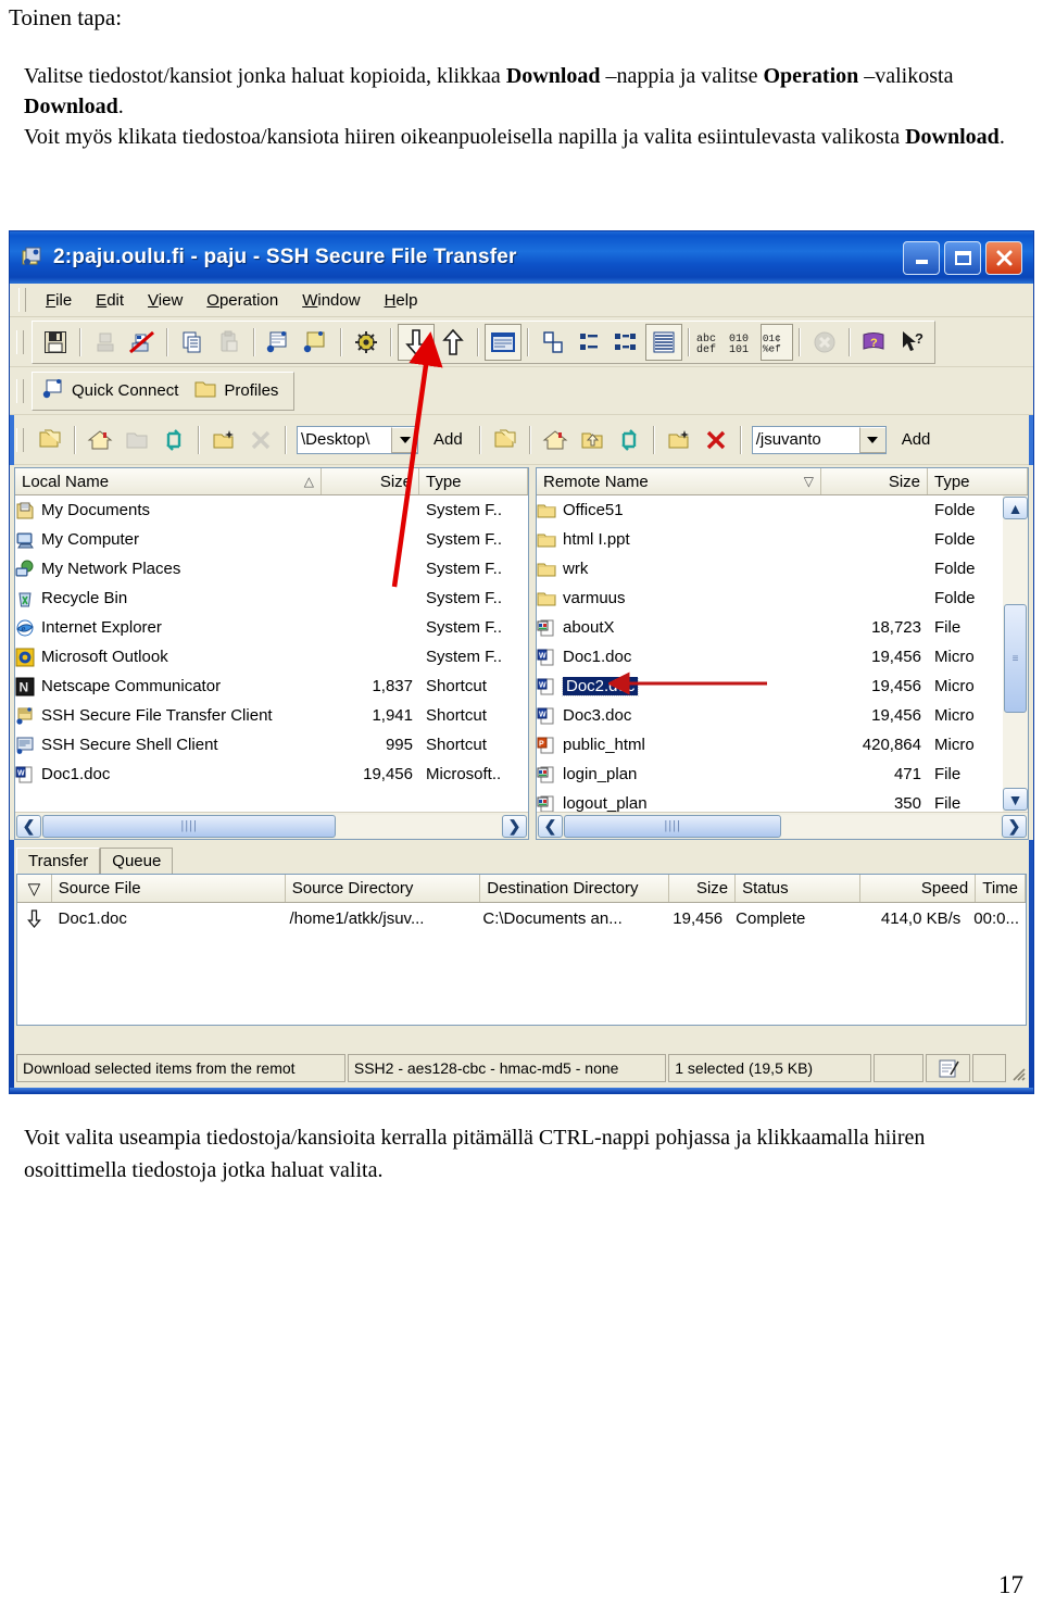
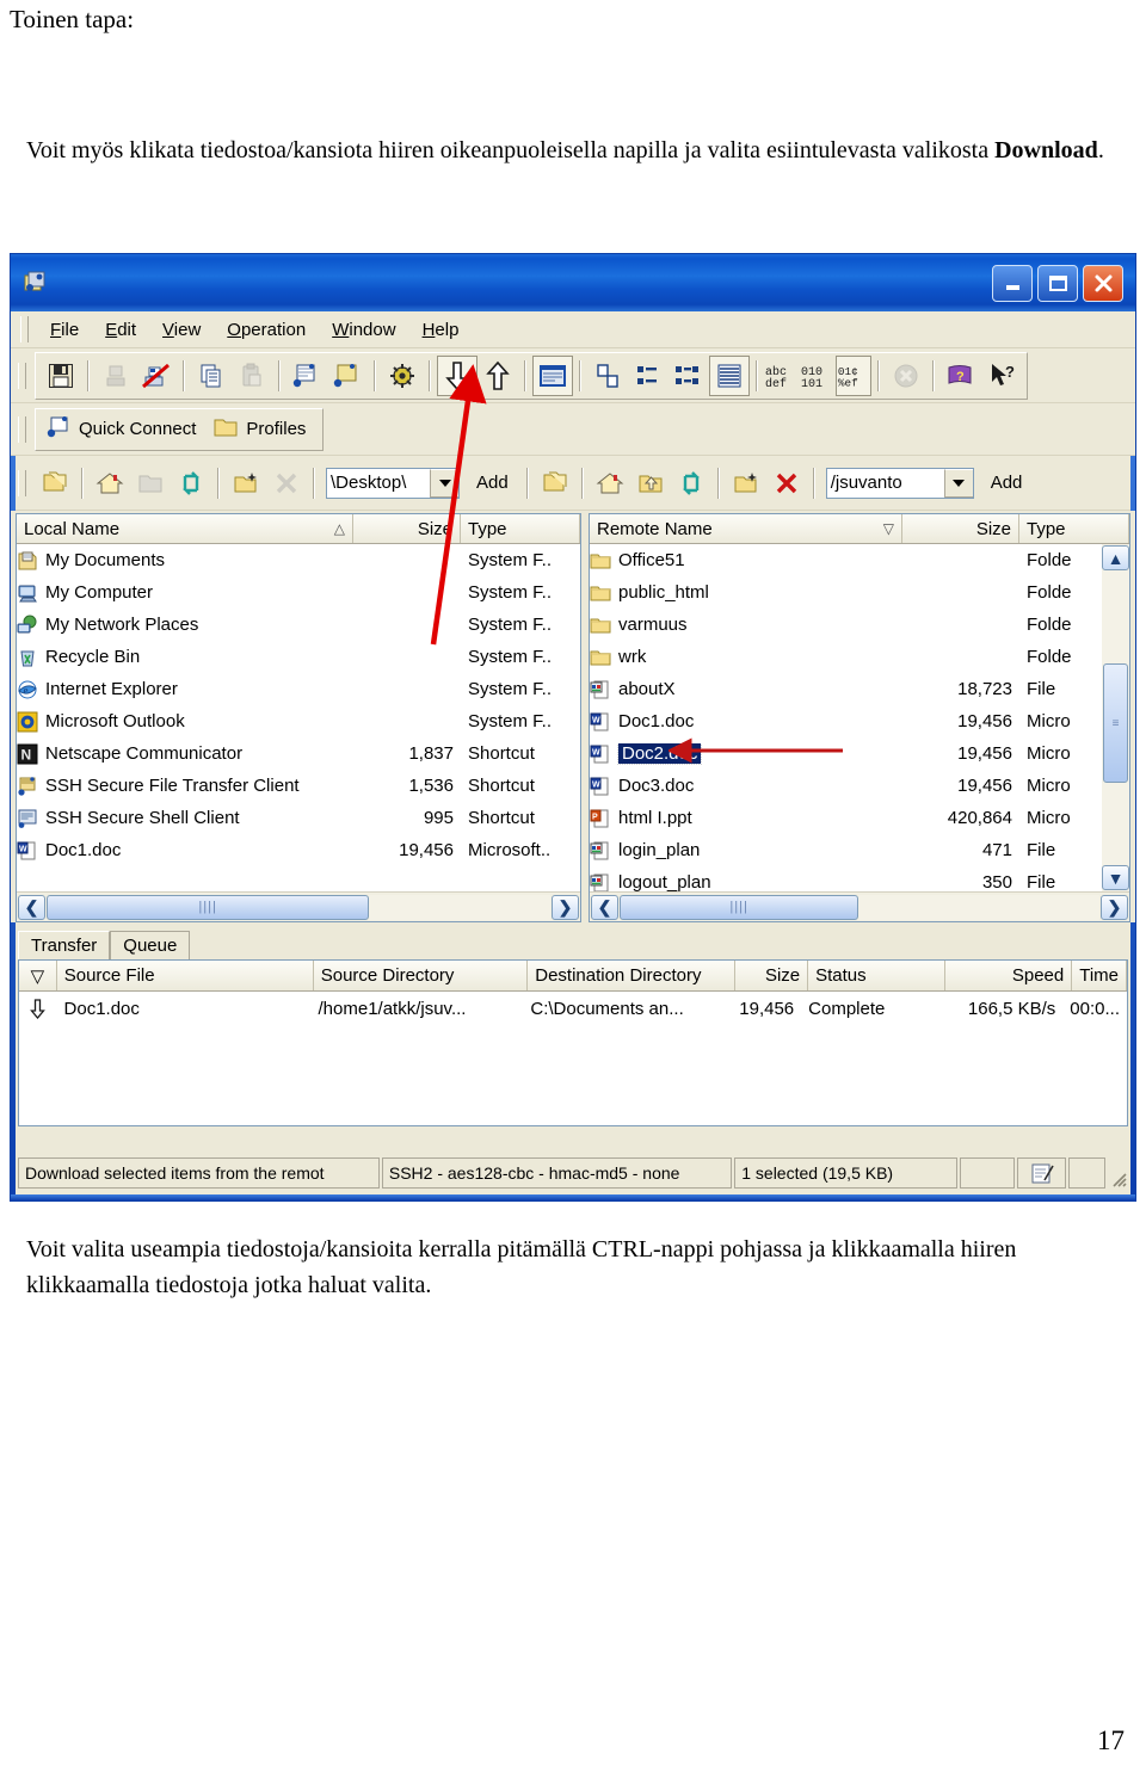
  Toinen tapa:
- Valitse tiedostot/kansiot jonka haluat kopioida, klikkaa Download –nappia ja valitse Operation –valikosta Download.
  Voit myös klikata tiedostoa/kansiota hiiren oikeanpuoleisella napilla ja valita esiintulevasta valikosta Download.
- 2:paju.oulu.fi - paju - SSH Secure File Transfer
  File
  Edit
  View
  Operation
  Window
  Help
  abc
  def
  010
  101
  01¢
  %ef
  ?
  ?
  Quick Connect
  Profiles
  \Desktop\
  Add
  /jsuvanto
  Add
  Local Name
  △
  Siz
  Type
  My Documents
  System F..
  My Computer
  System F..
  My Network Places
  System F..
  Recycle Bin
  System F..
  e
  Internet Explorer
  System F..
  Microsoft Outlook
  System F..
  N
  Netscape Communicator
  1,837
  Shortcut
  SSH Secure File Transfer Client
- 1,941
+ 1,536
  Shortcut
  SSH Secure Shell Client
  995
  Shortcut
  Doc1.doc
  19,456
  Microsoft..
  ❮
  ||||
  ❯
  Remote Name
  ▽
  Size
  Type
  Office51
  Folde
- html I.ppt
+ public_html
  Folde
- wrk
+ varmuus
  Folde
- varmuus
+ wrk
  Folde
  aboutX
  18,723
  File
  Doc1.doc
  19,456
  Micro
  Doc2.doc
  19,456
  Micro
  Doc3.doc
  19,456
  Micro
- public_html
+ html I.ppt
  420,864
  Micro
  login_plan
  471
  File
  logout_plan
  350
  File
  ▲
  ≡
  ▼
  ❮
  ||||
  ❯
  Transfer
  Queue
  ▽
  Source File
  Source Directory
  Destination Directory
  Size
  Status
  Speed
  Time
  Doc1.doc
  /home1/atkk/jsuv...
  C:\Documents an...
  19,456
  Complete
- 414,0 KB/s
+ 166,5 KB/s
  00:0...
  Download selected items from the remot
  SSH2 - aes128-cbc - hmac-md5 - none
  1 selected (19,5 KB)
- Voit valita useampia tiedostoja/kansioita kerralla pitämällä CTRL-nappi pohjassa ja klikkaamalla hiiren osoittimella tiedostoja jotka haluat valita.
+ Voit valita useampia tiedostoja/kansioita kerralla pitämällä CTRL-nappi pohjassa ja klikkaamalla hiiren klikkaamalla tiedostoja jotka haluat valita.
  17
